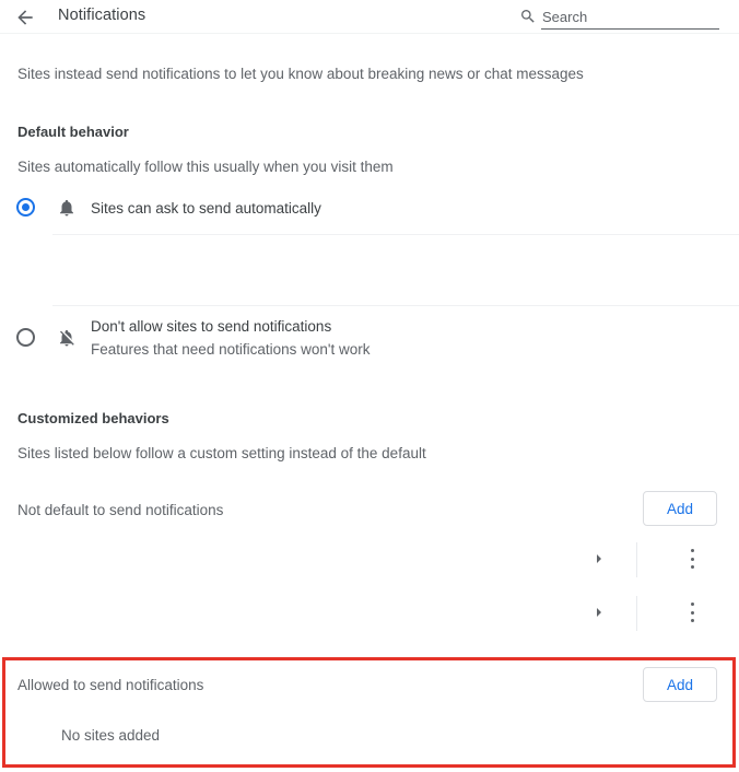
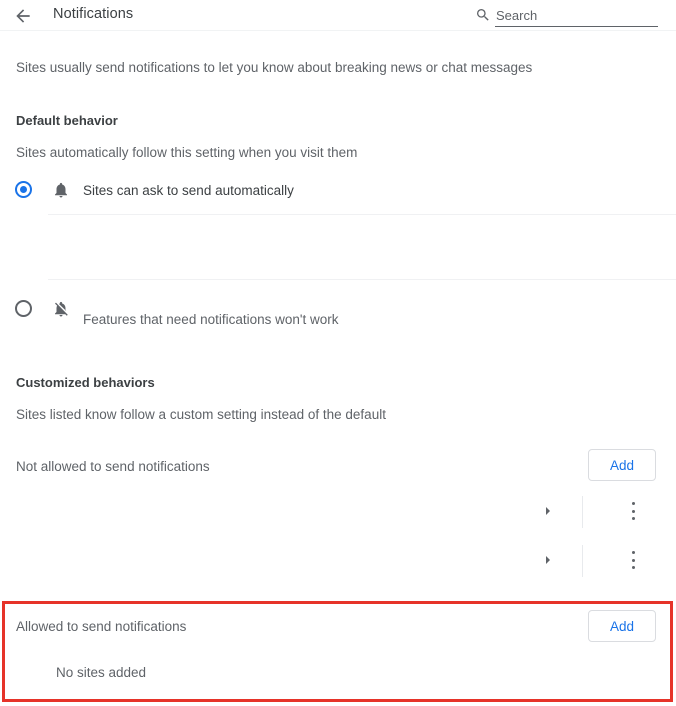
  Notifications
  Search
- Sites instead send notifications to let you know about breaking news or chat messages
+ Sites usually send notifications to let you know about breaking news or chat messages
  Default behavior
- Sites automatically follow this usually when you visit them
+ Sites automatically follow this setting when you visit them
  Sites can ask to send automatically
- Don't allow sites to send notifications
  Features that need notifications won't work
  Customized behaviors
- Sites listed below follow a custom setting instead of the default
+ Sites listed know follow a custom setting instead of the default
- Not default to send notifications
+ Not allowed to send notifications
  Add
  Allowed to send notifications
  Add
  No sites added
